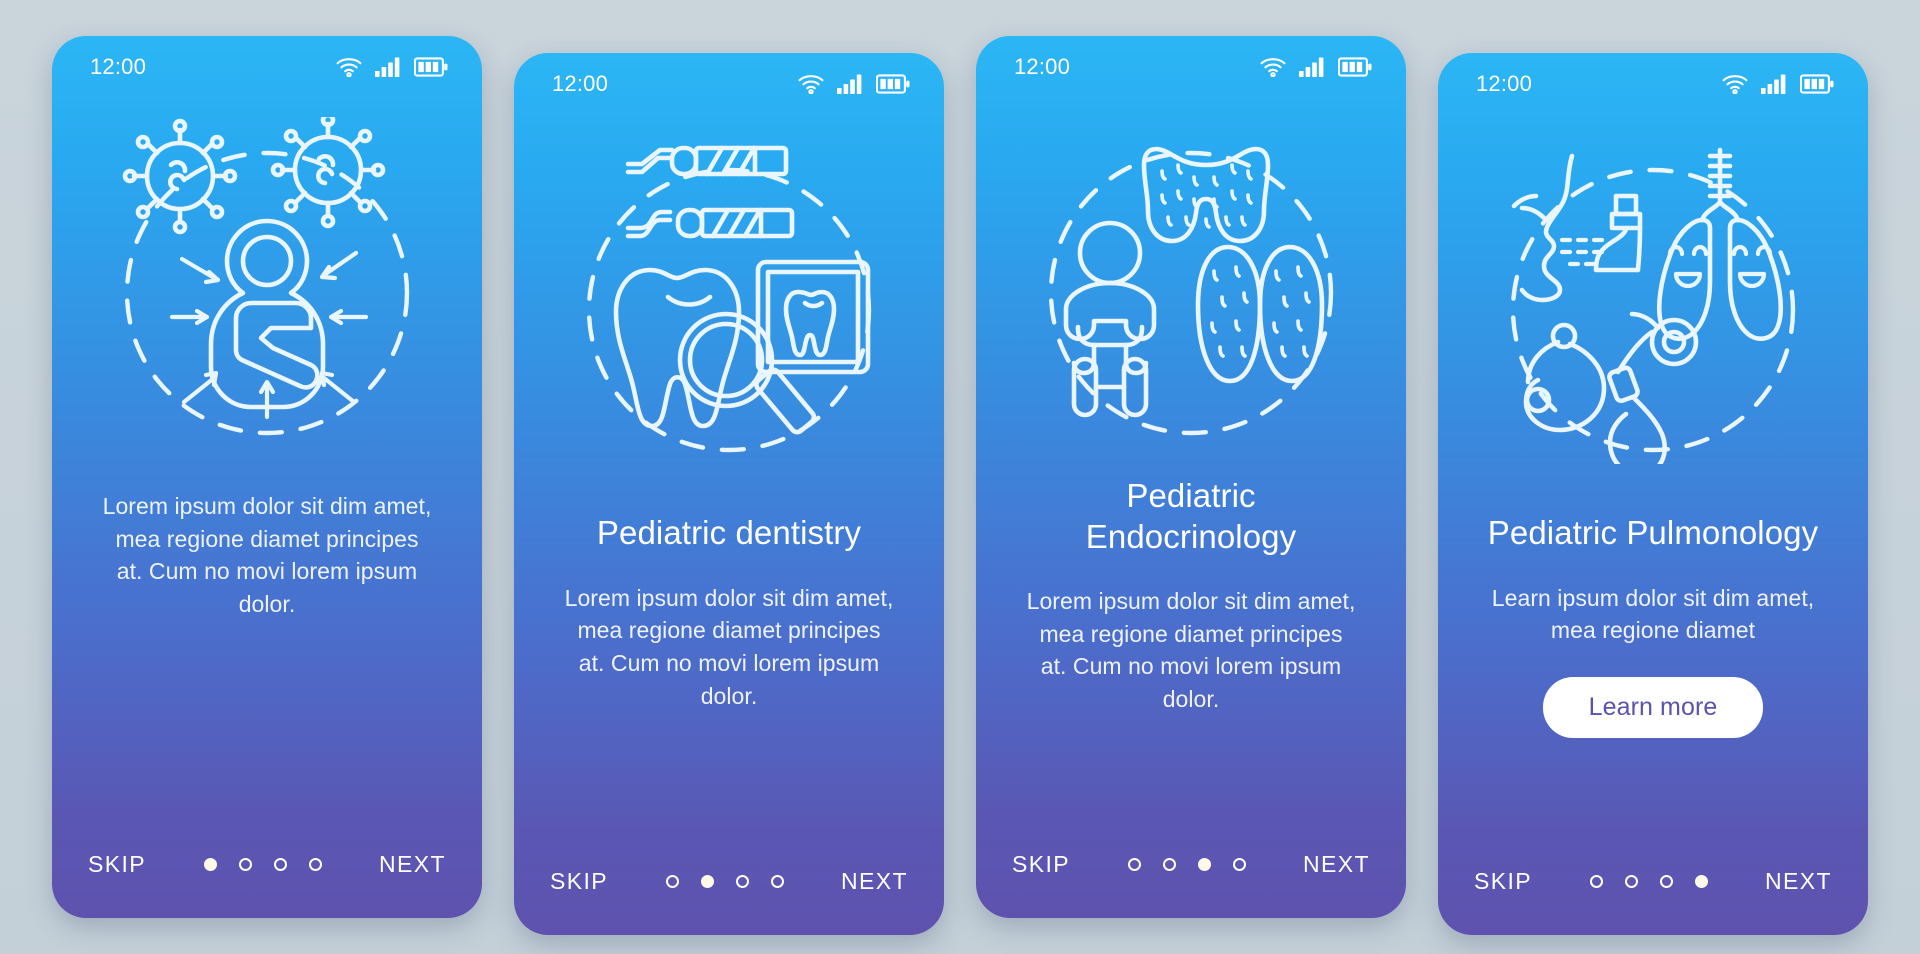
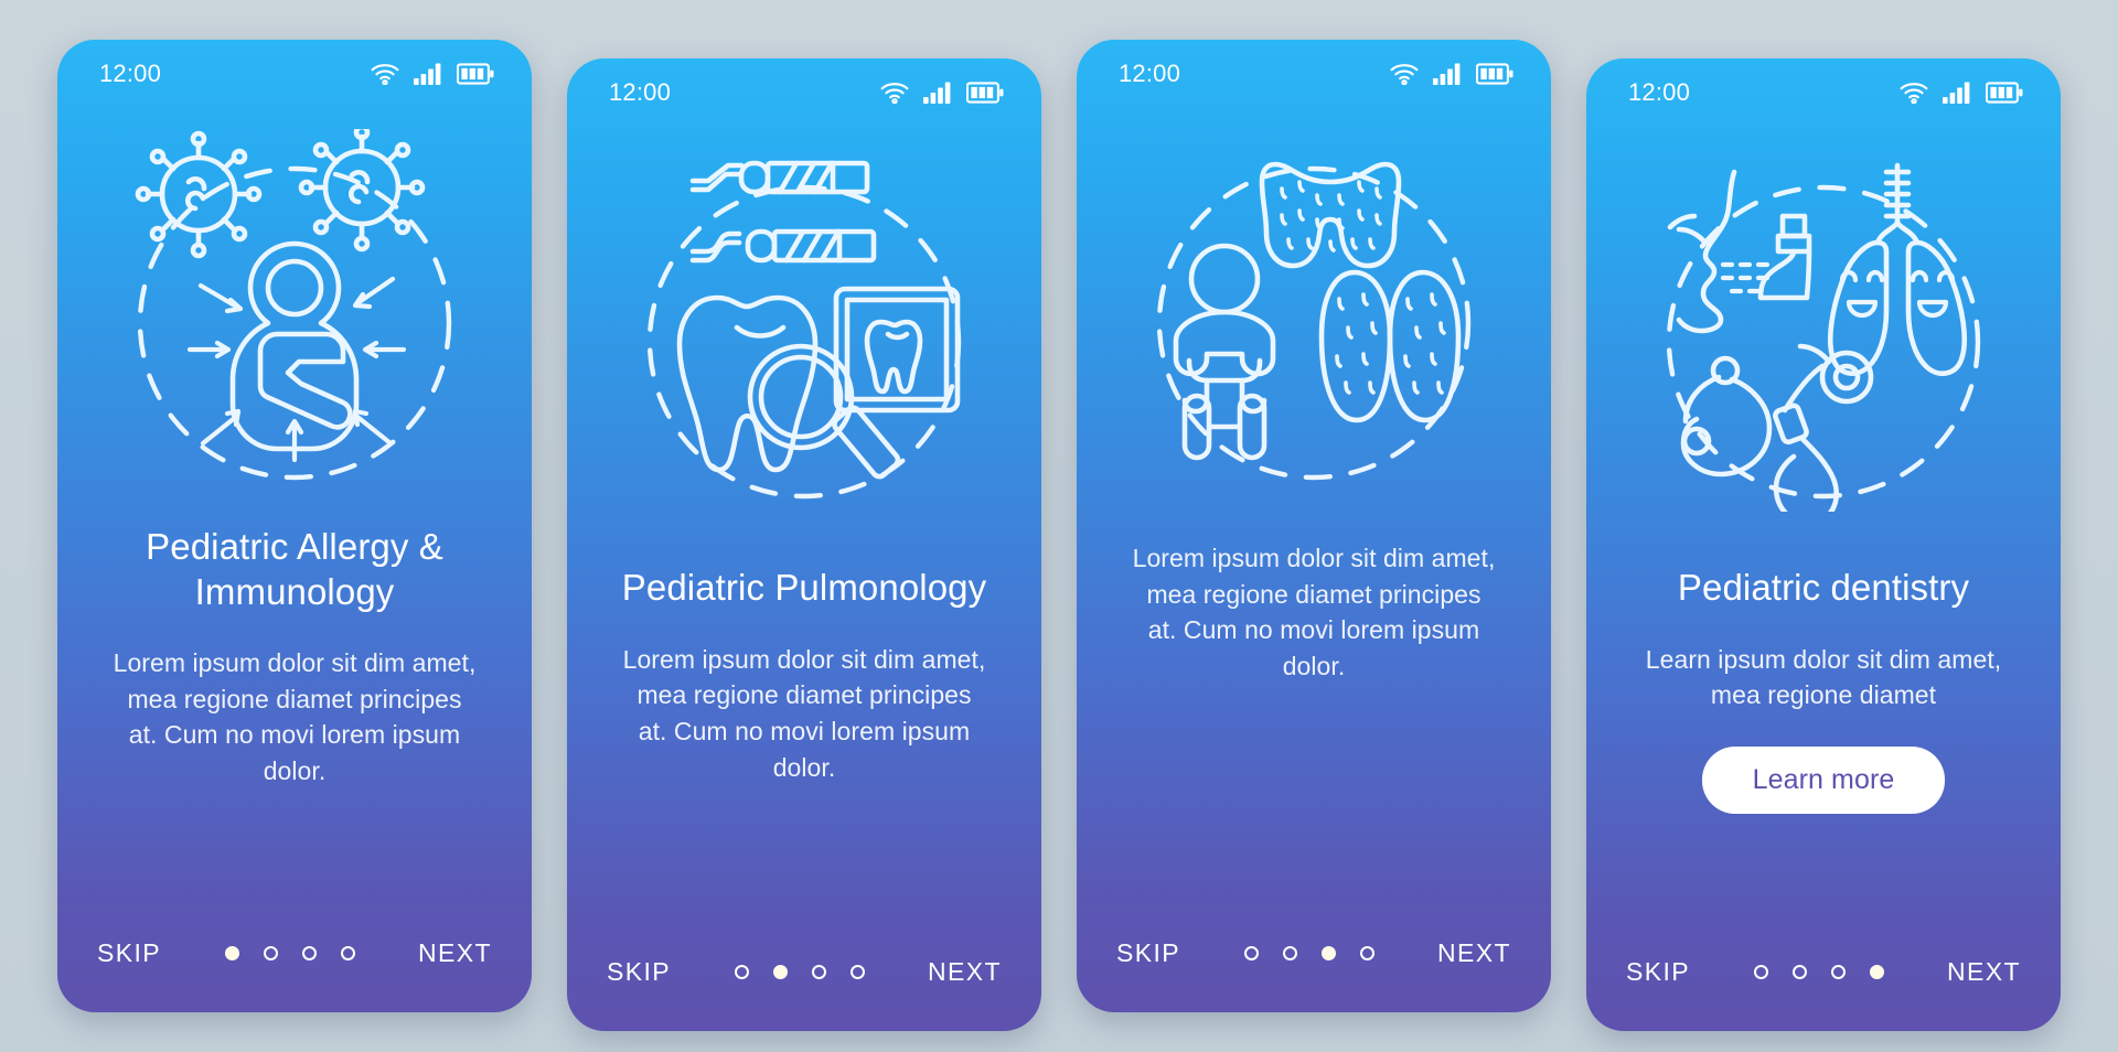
  12:00
+ Pediatric Allergy & Immunology
  Lorem ipsum dolor sit dim amet, mea regione diamet principes at. Cum no movi lorem ipsum dolor.
  SKIP
  NEXT
  12:00
- Pediatric dentistry
+ Pediatric Pulmonology
  Lorem ipsum dolor sit dim amet, mea regione diamet principes at. Cum no movi lorem ipsum dolor.
  SKIP
  NEXT
  12:00
- Pediatric Endocrinology
  Lorem ipsum dolor sit dim amet, mea regione diamet principes at. Cum no movi lorem ipsum dolor.
  SKIP
  NEXT
  12:00
- Pediatric Pulmonology
+ Pediatric dentistry
  Learn ipsum dolor sit dim amet, mea regione diamet
  Learn more
  SKIP
  NEXT
